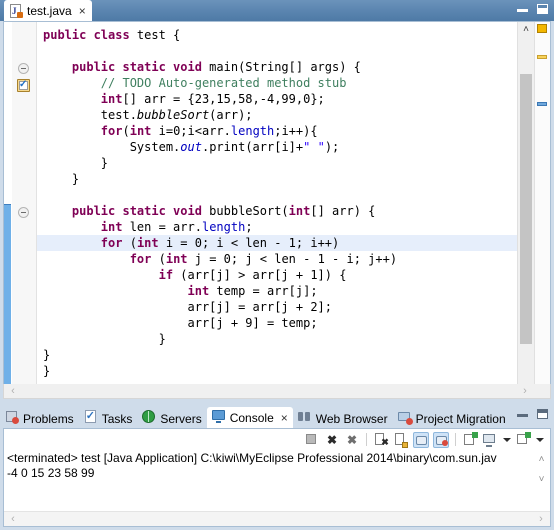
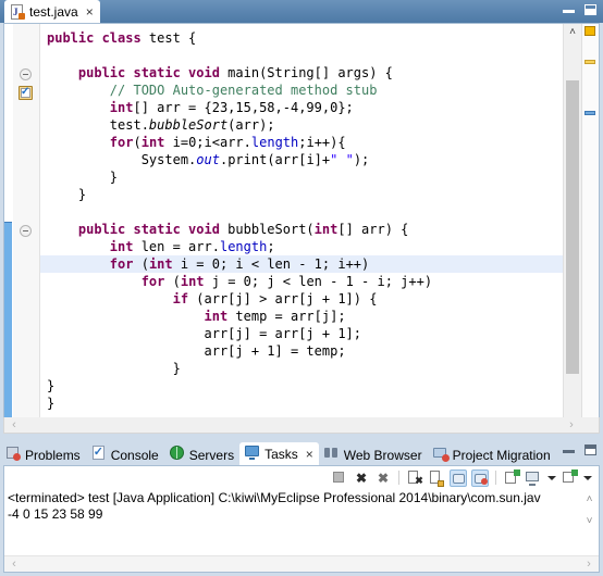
  J
  test.java
  ×
  ✓
  public class test {
  public static void main(String[] args) {
  // TODO Auto-generated method stub
  int[] arr = {23,15,58,-4,99,0};
  test.bubbleSort(arr);
  for(int i=0;i<arr.length;i++){
  System.out.print(arr[i]+" ");
  }
  }
  public static void bubbleSort(int[] arr) {
  int len = arr.length;
  for (int i = 0; i < len - 1; i++)
  for (int j = 0; j < len - 1 - i; j++)
  if (arr[j] > arr[j + 1]) {
  int temp = arr[j];
- arr[j] = arr[j + 2];
+ arr[j] = arr[j + 1];
- arr[j + 9] = temp;
+ arr[j + 1] = temp;
  }
  }
  }
  ˄
  ‹
  ›
  Problems
  ✓
- Tasks
+ Console
  Servers
- Console
+ Tasks
  ×
  Web Browser
  Project Migration
  ✖
  ✖
  ✖
  <terminated> test [Java Application] C:\kiwi\MyEclipse Professional 2014\binary\com.sun.jav
  -4 0 15 23 58 99
  ˄
  ˅
  ‹
  ›
